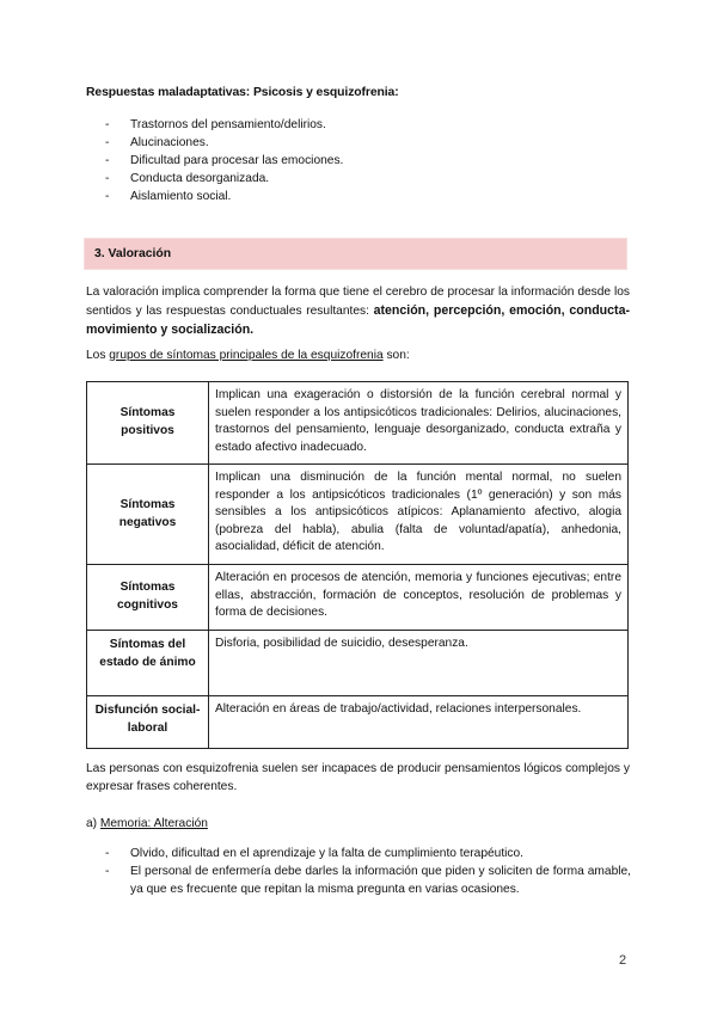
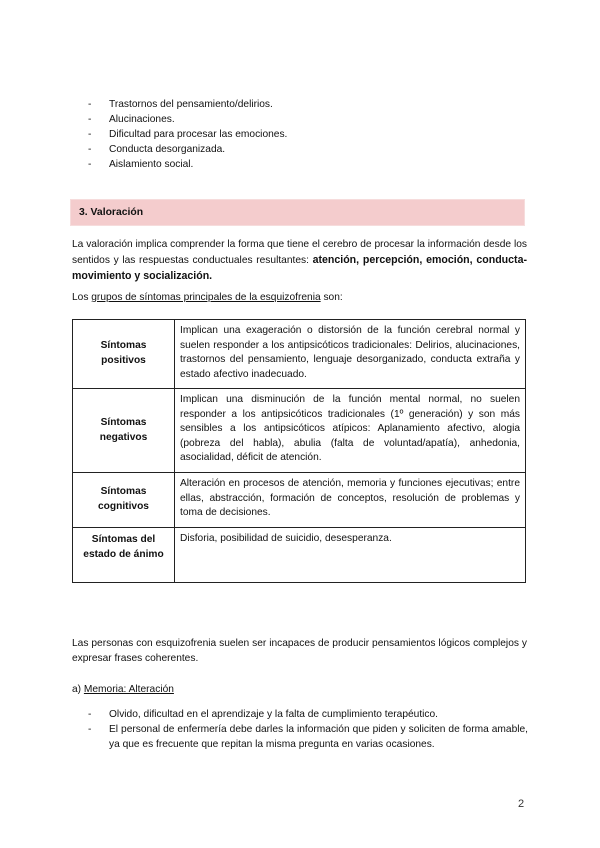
- Respuestas maladaptativas: Psicosis y esquizofrenia:
  -
  Trastornos del pensamiento/delirios.
  -
  Alucinaciones.
  -
  Dificultad para procesar las emociones.
  -
  Conducta desorganizada.
  -
  Aislamiento social.
  3. Valoración
  La valoración implica comprender la forma que tiene el cerebro de procesar la información desde los sentidos y las respuestas conductuales resultantes: atención, percepción, emoción, conducta-movimiento y socialización.
  Los grupos de síntomas principales de la esquizofrenia son:
  Síntomas positivos	Implican una exageración o distorsión de la función cerebral normal y suelen responder a los antipsicóticos tradicionales: Delirios, alucinaciones, trastornos del pensamiento, lenguaje desorganizado, conducta extraña y estado afectivo inadecuado.
  Síntomas negativos	Implican una disminución de la función mental normal, no suelen responder a los antipsicóticos tradicionales (1º generación) y son más sensibles a los antipsicóticos atípicos: Aplanamiento afectivo, alogia (pobreza del habla), abulia (falta de voluntad/apatía), anhedonia, asocialidad, déficit de atención.
- Síntomas cognitivos	Alteración en procesos de atención, memoria y funciones ejecutivas; entre ellas, abstracción, formación de conceptos, resolución de problemas y forma de decisiones.
+ Síntomas cognitivos	Alteración en procesos de atención, memoria y funciones ejecutivas; entre ellas, abstracción, formación de conceptos, resolución de problemas y toma de decisiones.
  Síntomas del estado de ánimo	Disforia, posibilidad de suicidio, desesperanza.
- Disfunción social-laboral	Alteración en áreas de trabajo/actividad, relaciones interpersonales.
  Las personas con esquizofrenia suelen ser incapaces de producir pensamientos lógicos complejos y expresar frases coherentes.
  a) Memoria: Alteración
  -
  Olvido, dificultad en el aprendizaje y la falta de cumplimiento terapéutico.
  -
  El personal de enfermería debe darles la información que piden y soliciten de forma amable, ya que es frecuente que repitan la misma pregunta en varias ocasiones.
  2
